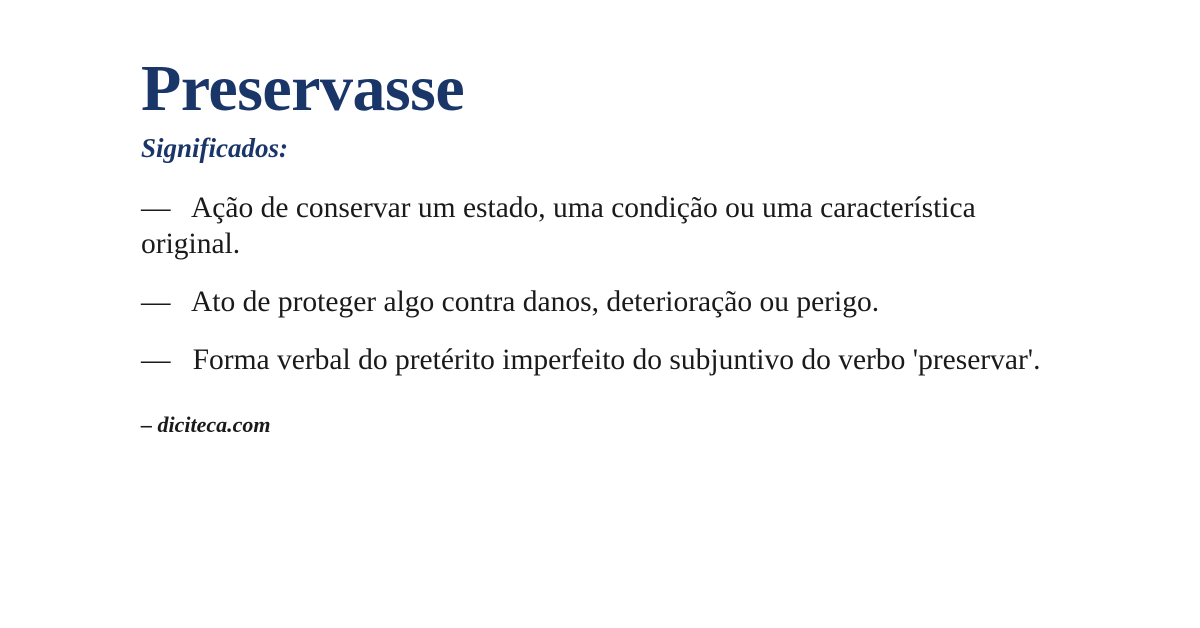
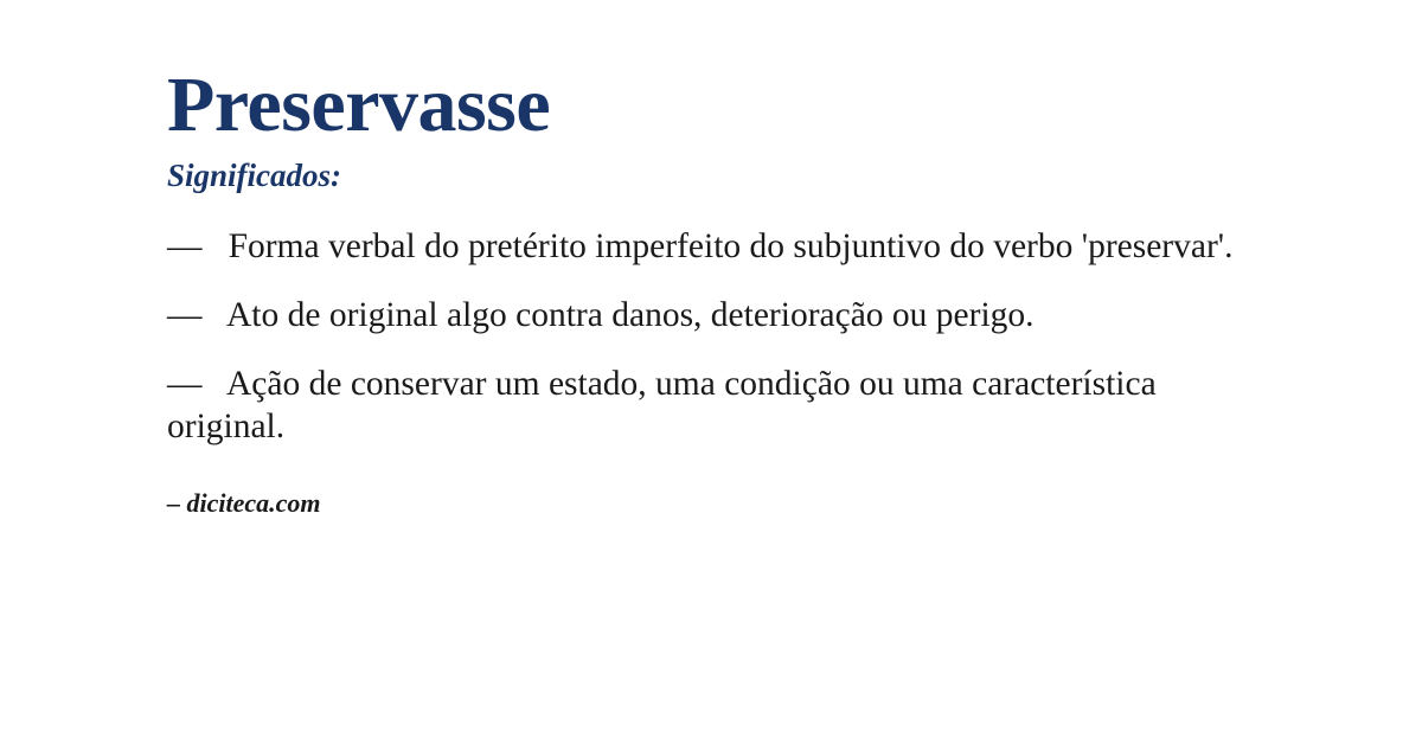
  Preservasse
  Significados:
- — Ação de conservar um estado, uma condição ou uma característica original.
+ — Forma verbal do pretérito imperfeito do subjuntivo do verbo 'preservar'.
- — Ato de proteger algo contra danos, deterioração ou perigo.
+ — Ato de original algo contra danos, deterioração ou perigo.
- — Forma verbal do pretérito imperfeito do subjuntivo do verbo 'preservar'.
+ — Ação de conservar um estado, uma condição ou uma característica original.
  – diciteca.com
